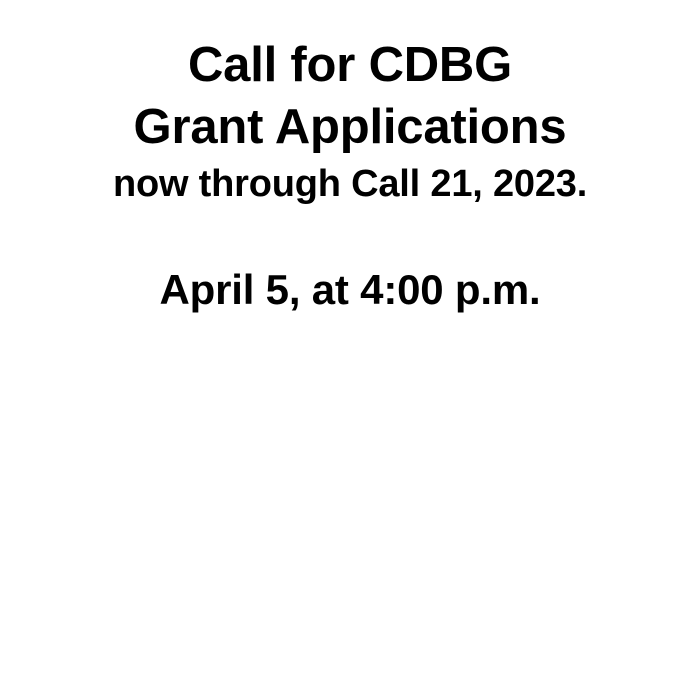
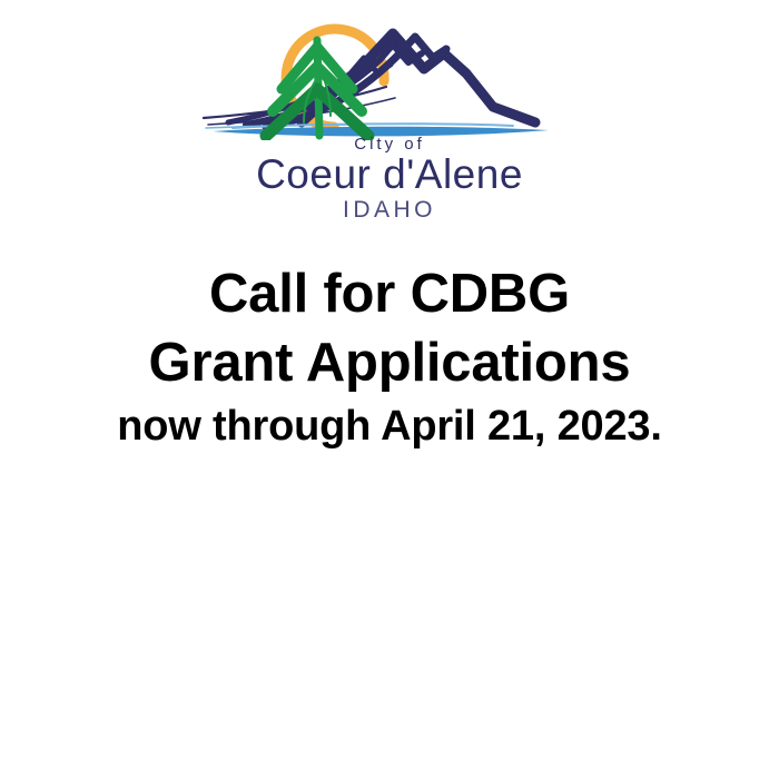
+ City of
+ Coeur d'Alene
+ IDAHO
  Call for CDBG
  Grant Applications
- now through Call 21, 2023.
+ now through April 21, 2023.
- April 5, at 4:00 p.m.
